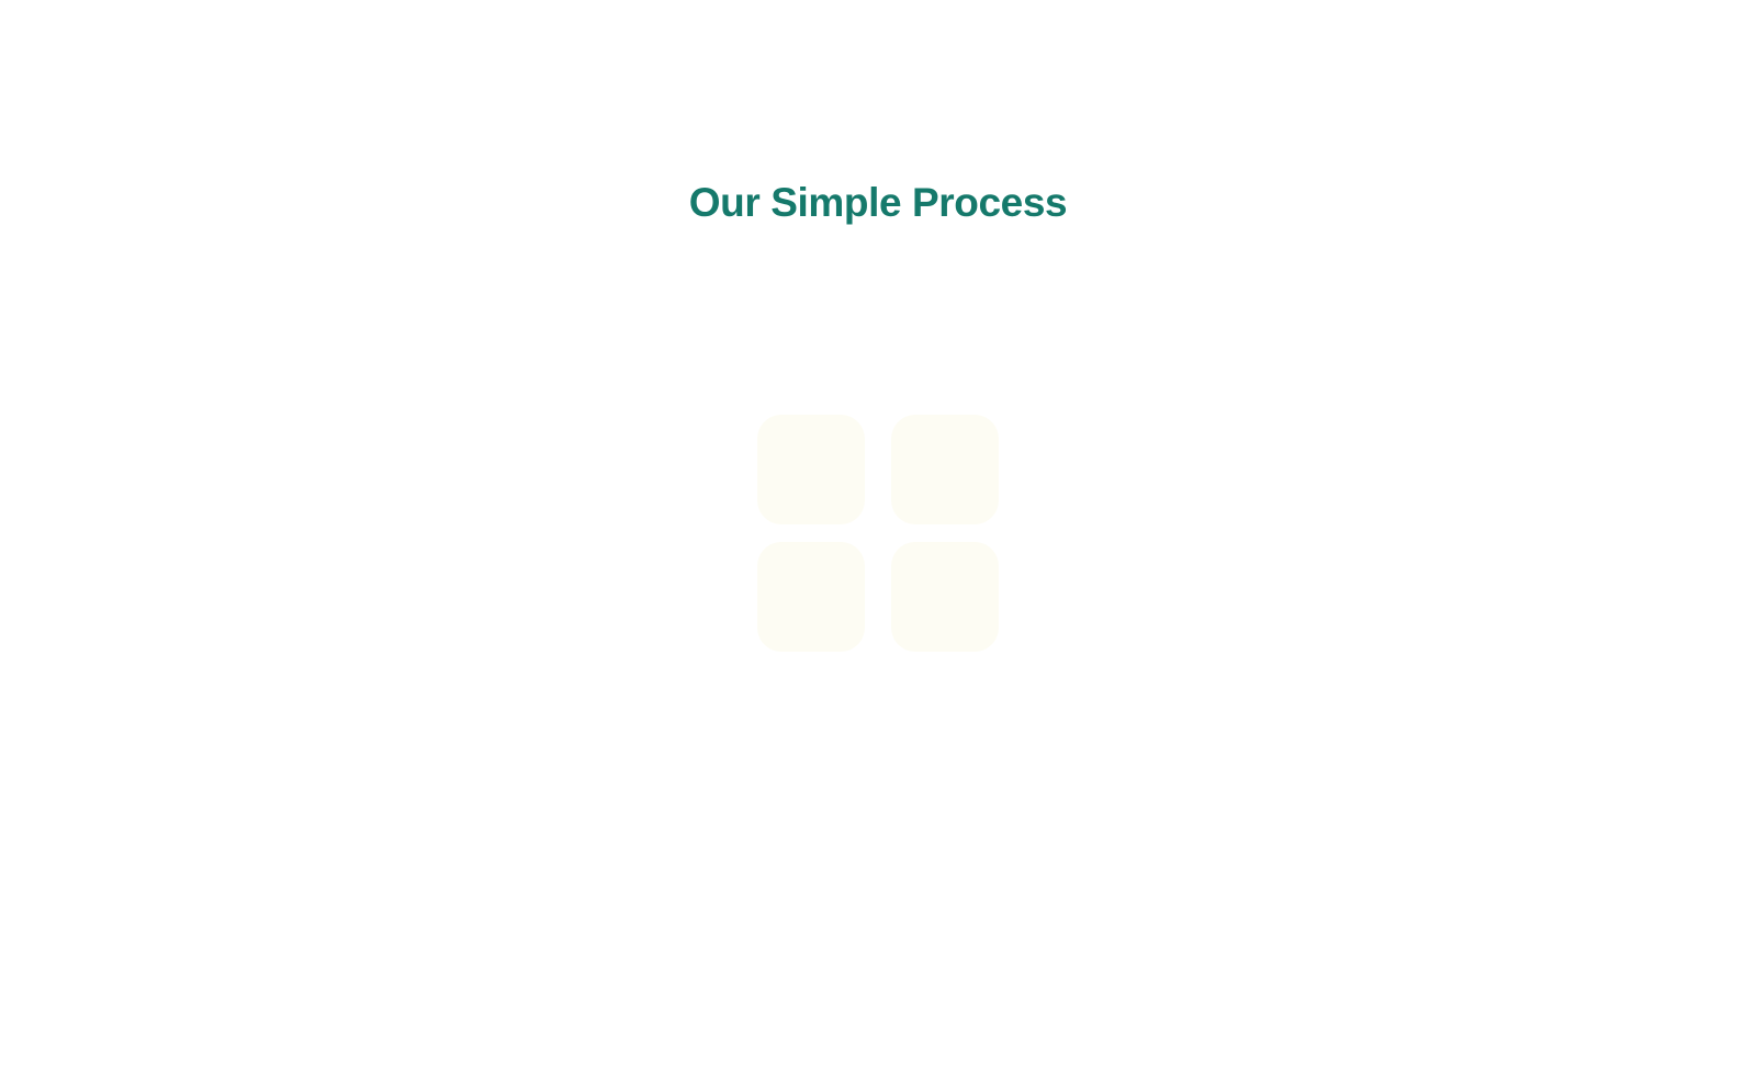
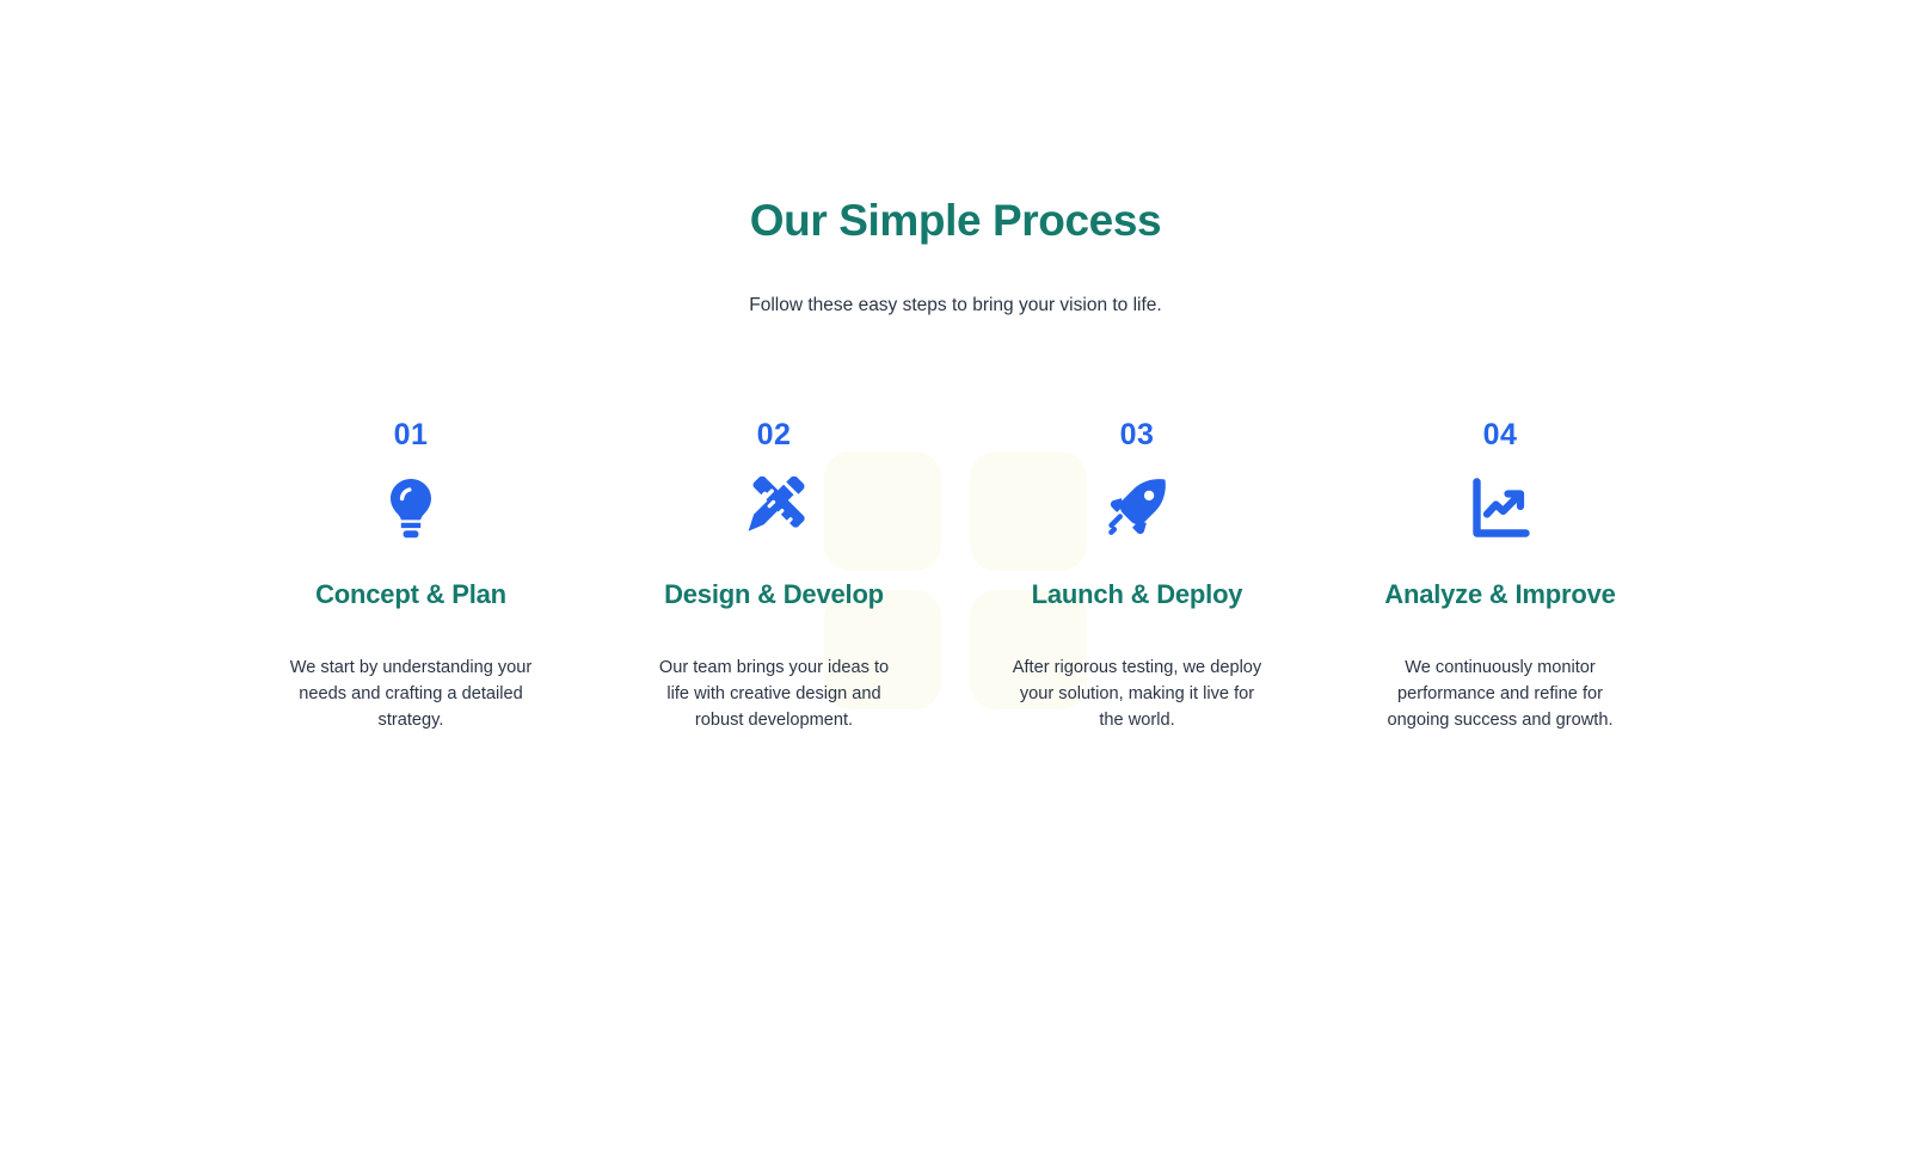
  Our Simple Process
+ Follow these easy steps to bring your vision to life.
+ 01
+ Concept & Plan
+ We start by understanding your needs and crafting a detailed strategy.
+ 02
+ Design & Develop
+ Our team brings your ideas to life with creative design and robust development.
+ 03
+ Launch & Deploy
+ After rigorous testing, we deploy your solution, making it live for the world.
+ 04
+ Analyze & Improve
+ We continuously monitor performance and refine for ongoing success and growth.
